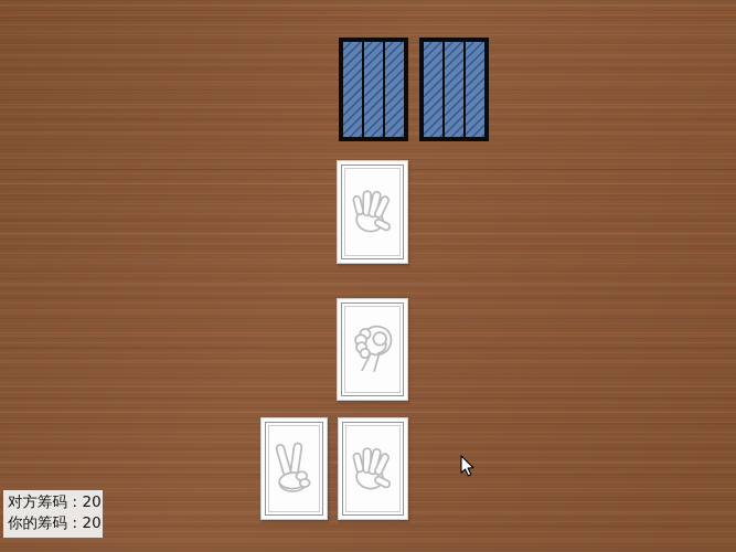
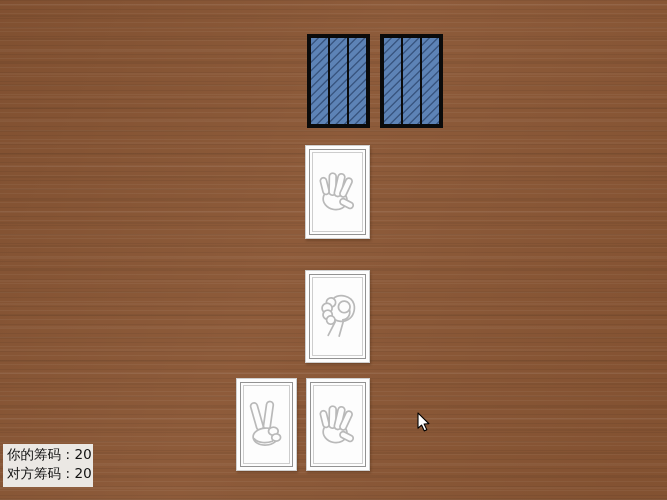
- 对方筹码：
+ 你的筹码：
  20
- 你的筹码：
+ 对方筹码：
  20
